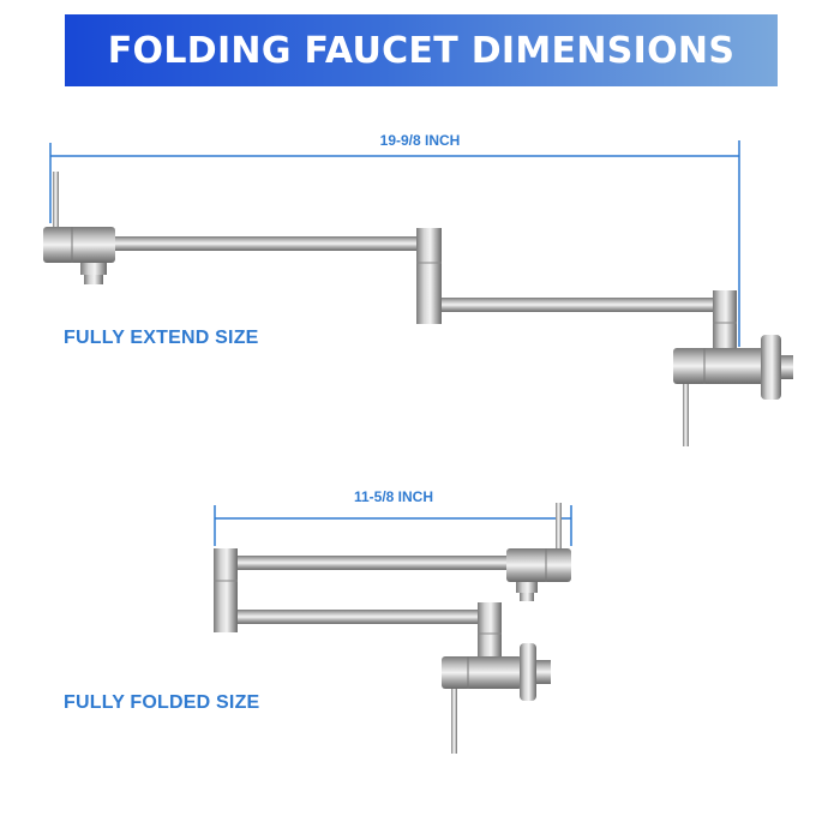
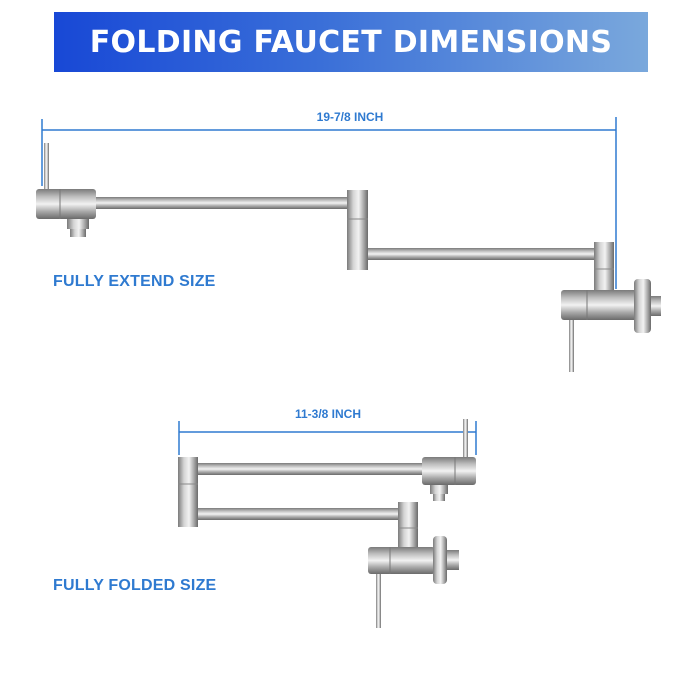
  FOLDING FAUCET DIMENSIONS
- 19-9/8 INCH
+ 19-7/8 INCH
  FULLY EXTEND SIZE
- 11-5/8 INCH
+ 11-3/8 INCH
  FULLY FOLDED SIZE
